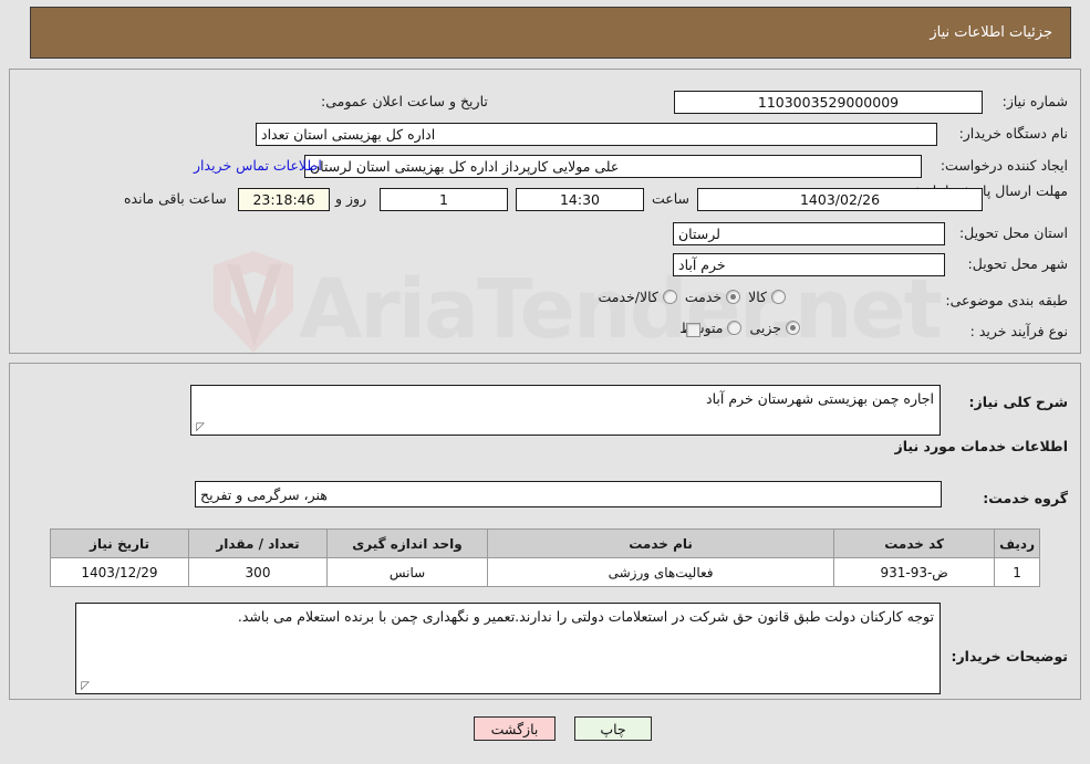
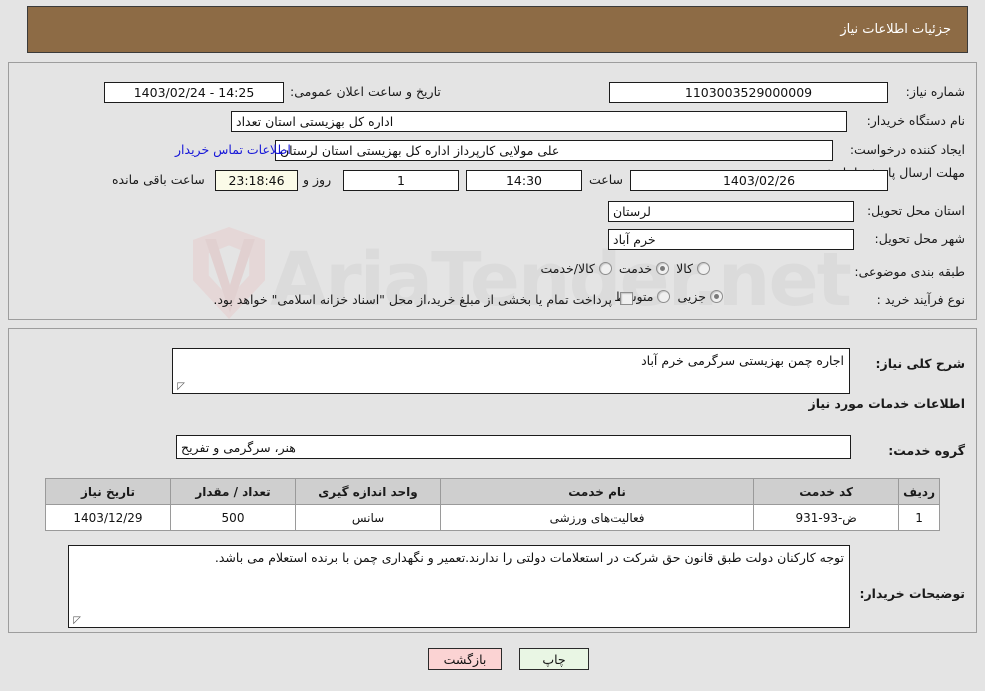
  AriaTender.net
  جزئیات اطلاعات نیاز
  شماره نیاز:
  1103003529000009
  تاریخ و ساعت اعلان عمومی:
+ 14:25 - 1403/02/24
  نام دستگاه خریدار:
  اداره کل بهزیستی استان تعداد
  ایجاد کننده درخواست:
  علی مولایی کارپرداز اداره کل بهزیستی استان لرستان
  اطلاعات تماس خریدار
  1403/02/26
  ساعت
  14:30
  1
  روز و
  23:18:46
  ساعت باقی مانده
  استان محل تحویل:
  لرستان
  شهر محل تحویل:
  خرم آباد
  طبقه بندی موضوعی:
  کالا
  خدمت
  کالا/خدمت
  نوع فرآیند خرید :
  جزیی
+ پرداخت تمام یا بخشی از مبلغ خرید،از محل "اسناد خزانه اسلامی" خواهد بود.
  شرح کلی نیاز:
- اجاره چمن بهزیستی شهرستان خرم آباد
+ اجاره چمن بهزیستی سرگرمی خرم آباد
  ◸
  اطلاعات خدمات مورد نیاز
  گروه خدمت:
  هنر، سرگرمی و تفریح
  ردیف	کد خدمت	نام خدمت	واحد اندازه گیری	تعداد / مقدار	تاریخ نیاز
- 1	ض-93-931	فعالیت‌های ورزشی	سانس	300	1403/12/29
+ 1	ض-93-931	فعالیت‌های ورزشی	سانس	500	1403/12/29
  توضیحات خریدار:
  توجه کارکنان دولت طبق قانون حق شرکت در استعلامات دولتی را ندارند.تعمیر و نگهداری چمن با برنده استعلام می باشد.
  ◸
  چاپ
  بازگشت
